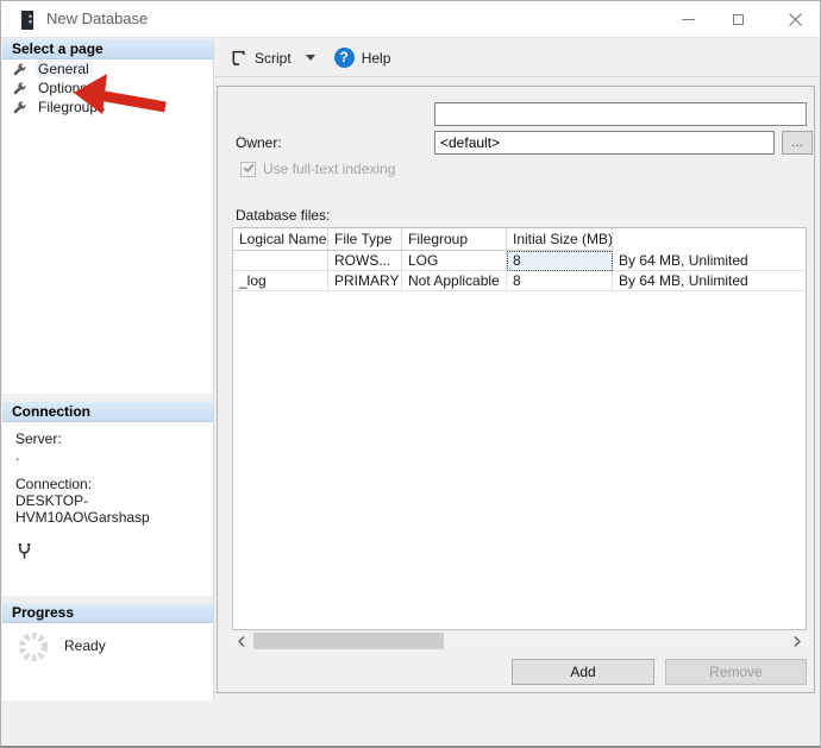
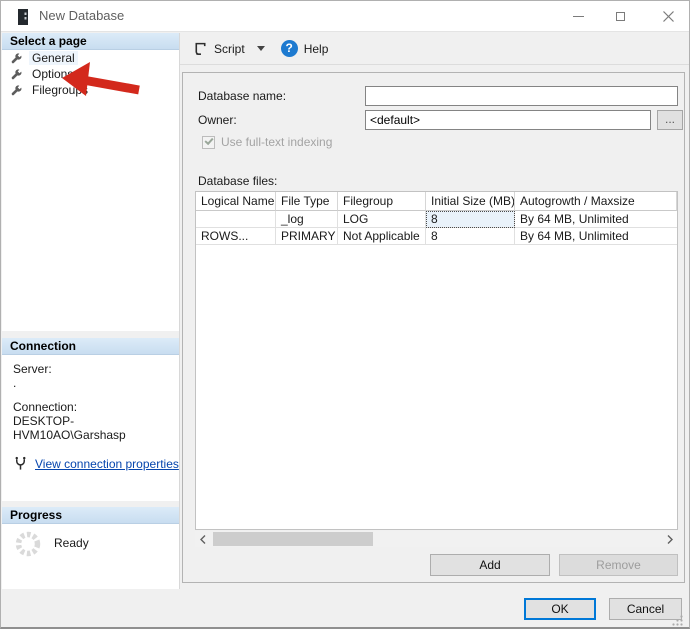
  New Database
  Select a page
  General
  Option
  Filegrou
  Connection
  Server:
  .
  Connection:
  DESKTOP-HVM10AO\Garshasp
+ View connection properties
  Progress
  Ready
  Script
  ?
  Help
+ Database name:
  Owner:
  <default>
  ...
  Use full-text indexing
  Database files:
  Logical Name
  File Type
  Filegroup
  Initial Size (MB)
+ Autogrowth / Maxsize
- ROWS...
+ _log
  LOG
  8
  By 64 MB, Unlimited
- _log
+ ROWS...
  PRIMARY
  Not Applicable
  8
  By 64 MB, Unlimited
  Add
  Remove
+ OK
+ Cancel
